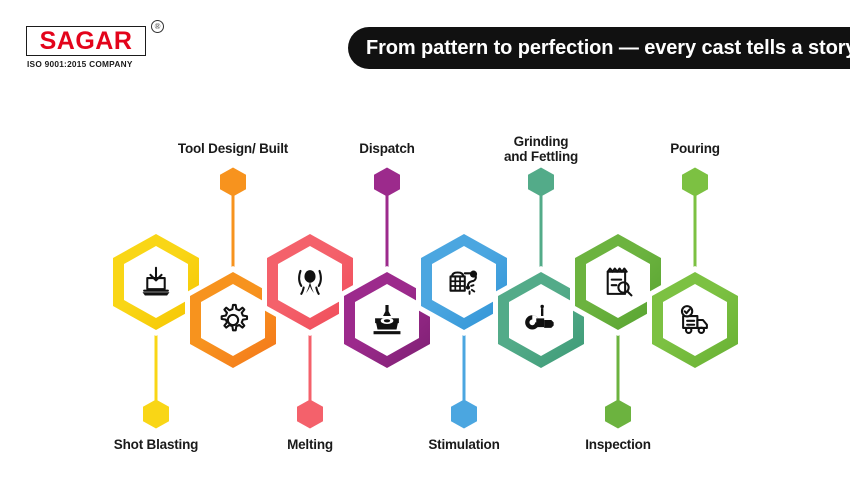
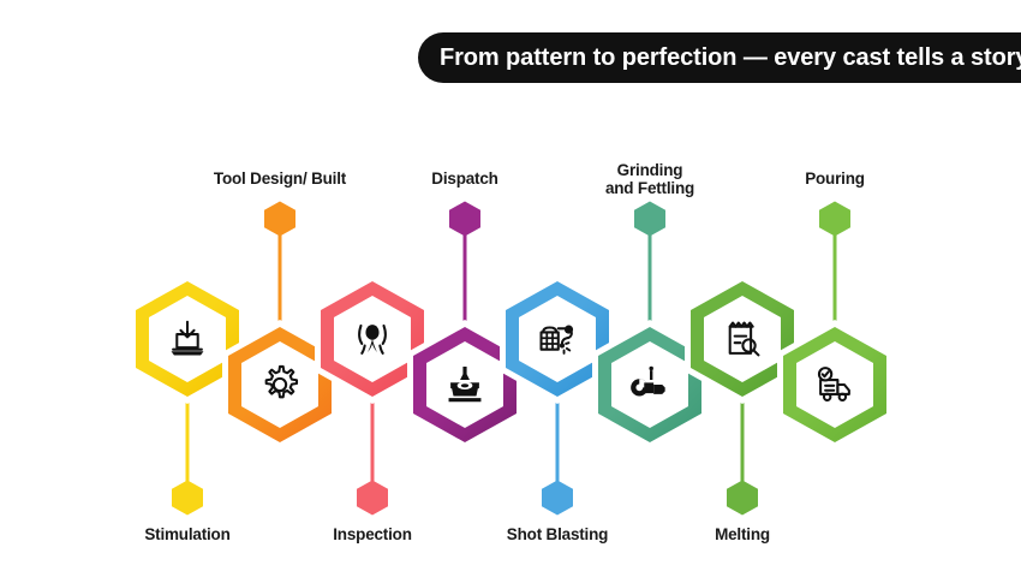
- SAGAR
- ®
- ISO 9001:2015 COMPANY
  From pattern to perfection — every cast tells a stor
- Shot Blasting
+ Stimulation
  Tool Design/ Built
- Melting
+ Inspection
  Dispatch
- Stimulation
+ Shot Blasting
  Grinding
  and Fettling
- Inspection
+ Melting
  Pouring
